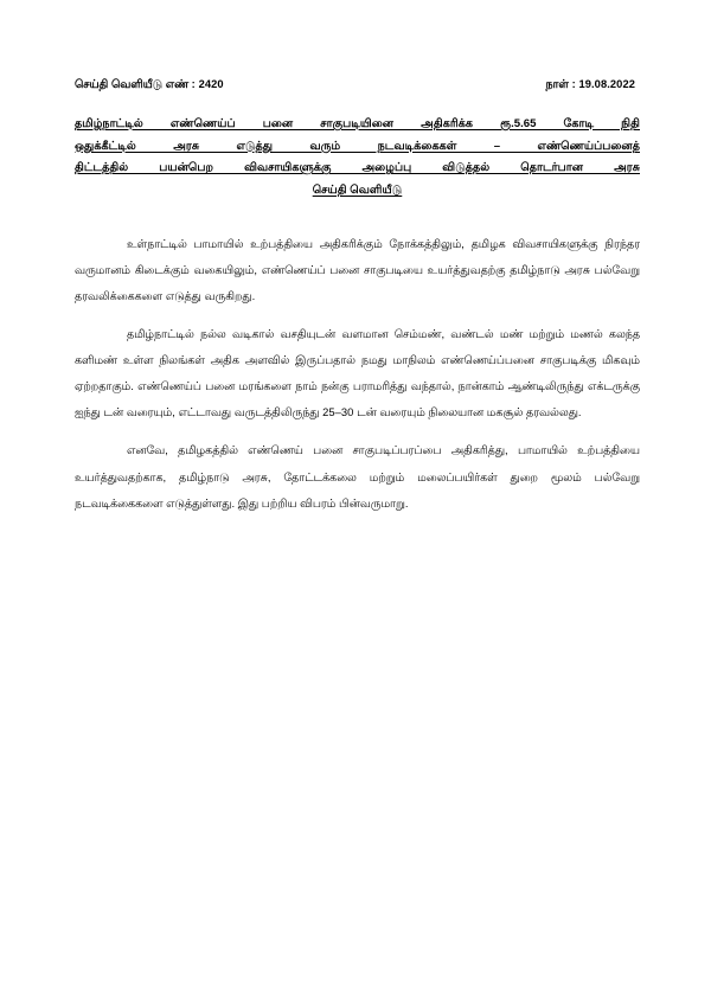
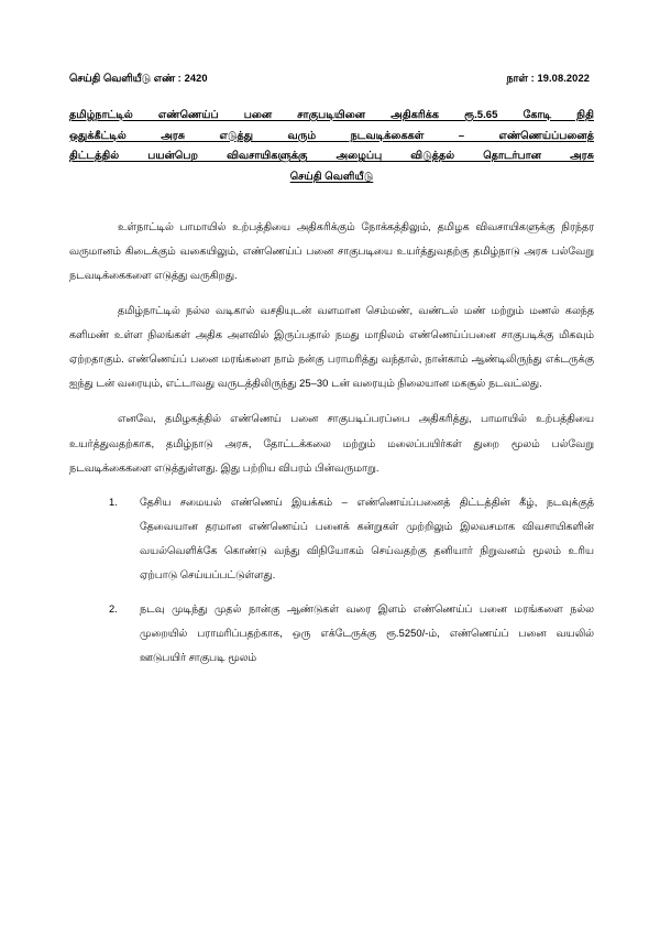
  செய்தி வெளியீடு எண் : 2420
  நாள் : 19.08.2022
  தமிழ்நாட்டில் எண்ணெய்ப் பனை சாகுபடியினை அதிகரிக்க ரூ.5.65 கோடி நிதி
  ஒதுக்கீட்டில் அரசு எடுத்து வரும் நடவடிக்கைகள் – எண்ணெய்ப்பனைத்
  திட்டத்தில் பயன்பெற விவசாயிகளுக்கு அழைப்பு விடுத்தல் தொடர்பான அரசு
  செய்தி வெளியீடு
- உள்நாட்டில் பாமாயில் உற்பத்தியை அதிகரிக்கும் நோக்கத்திலும், தமிழக விவசாயிகளுக்கு நிரந்தர வருமானம் கிடைக்கும் வகையிலும், எண்ணெய்ப் பனை சாகுபடியை உயர்த்துவதற்கு தமிழ்நாடு அரசு பல்வேறு தரவலிக்கைகளை எடுத்து வருகிறது.
+ உள்நாட்டில் பாமாயில் உற்பத்தியை அதிகரிக்கும் நோக்கத்திலும், தமிழக விவசாயிகளுக்கு நிரந்தர வருமானம் கிடைக்கும் வகையிலும், எண்ணெய்ப் பனை சாகுபடியை உயர்த்துவதற்கு தமிழ்நாடு அரசு பல்வேறு நடவடிக்கைகளை எடுத்து வருகிறது.
- தமிழ்நாட்டில் நல்ல வடிகால் வசதியுடன் வளமான செம்மண், வண்டல் மண் மற்றும் மணல் கலந்த களிமண் உள்ள நிலங்கள் அதிக அளவில் இருப்பதால் நமது மாநிலம் எண்ணெய்ப்பனை சாகுபடிக்கு மிகவும் ஏற்றதாகும். எண்ணெய்ப் பனை மரங்களை நாம் நன்கு பராமரித்து வந்தால், நான்காம் ஆண்டிலிருந்து எக்டருக்கு ஐந்து டன் வரையும், எட்டாவது வருடத்திலிருந்து 25–30 டன் வரையும் நிலையான மகசூல் தரவல்லது.
+ தமிழ்நாட்டில் நல்ல வடிகால் வசதியுடன் வளமான செம்மண், வண்டல் மண் மற்றும் மணல் கலந்த களிமண் உள்ள நிலங்கள் அதிக அளவில் இருப்பதால் நமது மாநிலம் எண்ணெய்ப்பனை சாகுபடிக்கு மிகவும் ஏற்றதாகும். எண்ணெய்ப் பனை மரங்களை நாம் நன்கு பராமரித்து வந்தால், நான்காம் ஆண்டிலிருந்து எக்டருக்கு ஐந்து டன் வரையும், எட்டாவது வருடத்திலிருந்து 25–30 டன் வரையும் நிலையான மகசூல் நடவட்லது.
  எனவே, தமிழகத்தில் எண்ணெய் பனை சாகுபடிப்பரப்பை அதிகரித்து, பாமாயில் உற்பத்தியை உயர்த்துவதற்காக, தமிழ்நாடு அரசு, தோட்டக்கலை மற்றும் மலைப்பயிர்கள் துறை மூலம் பல்வேறு நடவடிக்கைகளை எடுத்துள்ளது. இது பற்றிய விபரம் பின்வருமாறு.
+ 1.
+ தேசிய சமையல் எண்ணெய் இயக்கம் – எண்ணெய்ப்பனைத் திட்டத்தின் கீழ், நடவுக்குத் தேவையான தரமான எண்ணெய்ப் பனைக் கன்றுகள் முற்றிலும் இலவசமாக விவசாயிகளின் வயல்வெளிக்கே கொண்டு வந்து விநியோகம் செய்வதற்கு தனியார் நிறுவனம் மூலம் உரிய ஏற்பாடு செய்யப்பட்டுள்ளது.
+ 2.
+ நடவு முடிந்து முதல் நான்கு ஆண்டுகள் வரை இளம் எண்ணெய்ப் பனை மரங்களை நல்ல முறையில் பராமரிப்பதற்காக, ஒரு எக்டேருக்கு ரூ.5250/-ம், எண்ணெய்ப் பனை வயலில் ஊடுபயிர் சாகுபடி மூலம்
